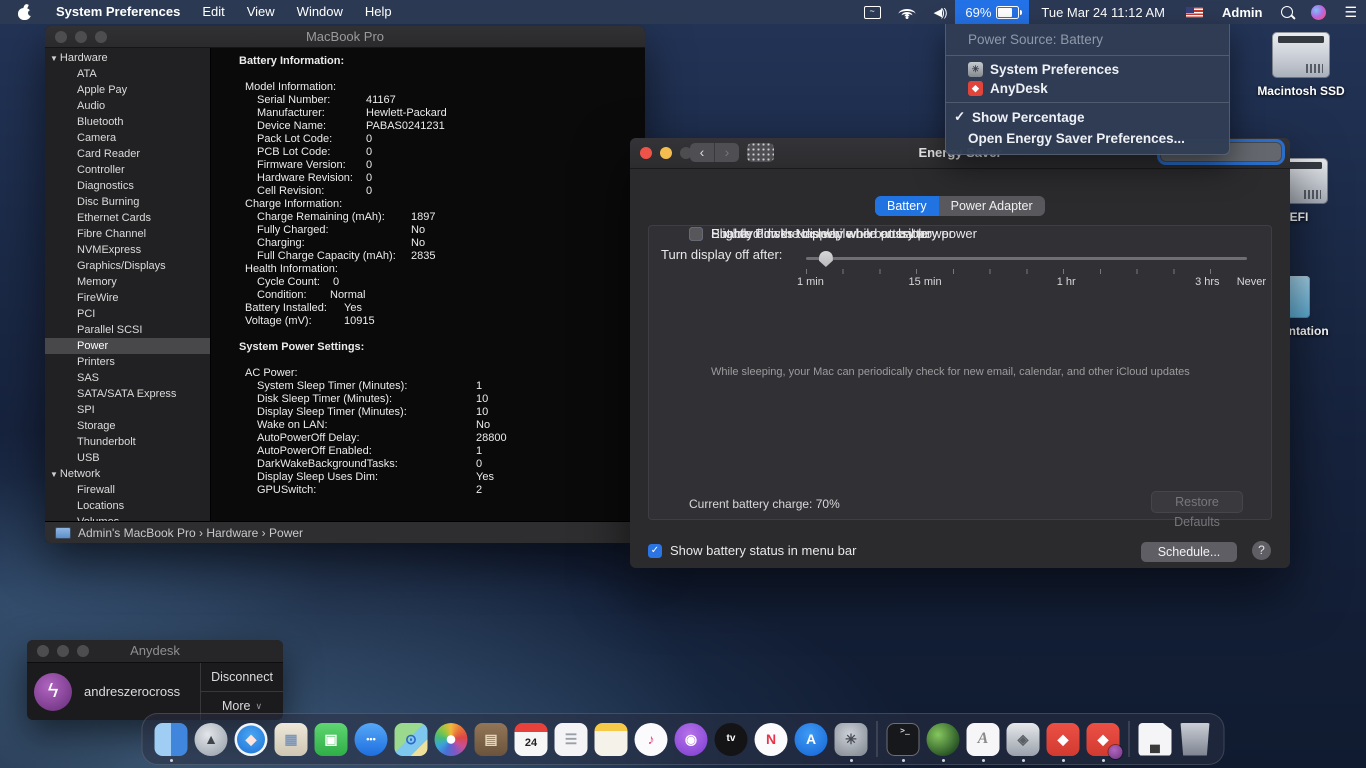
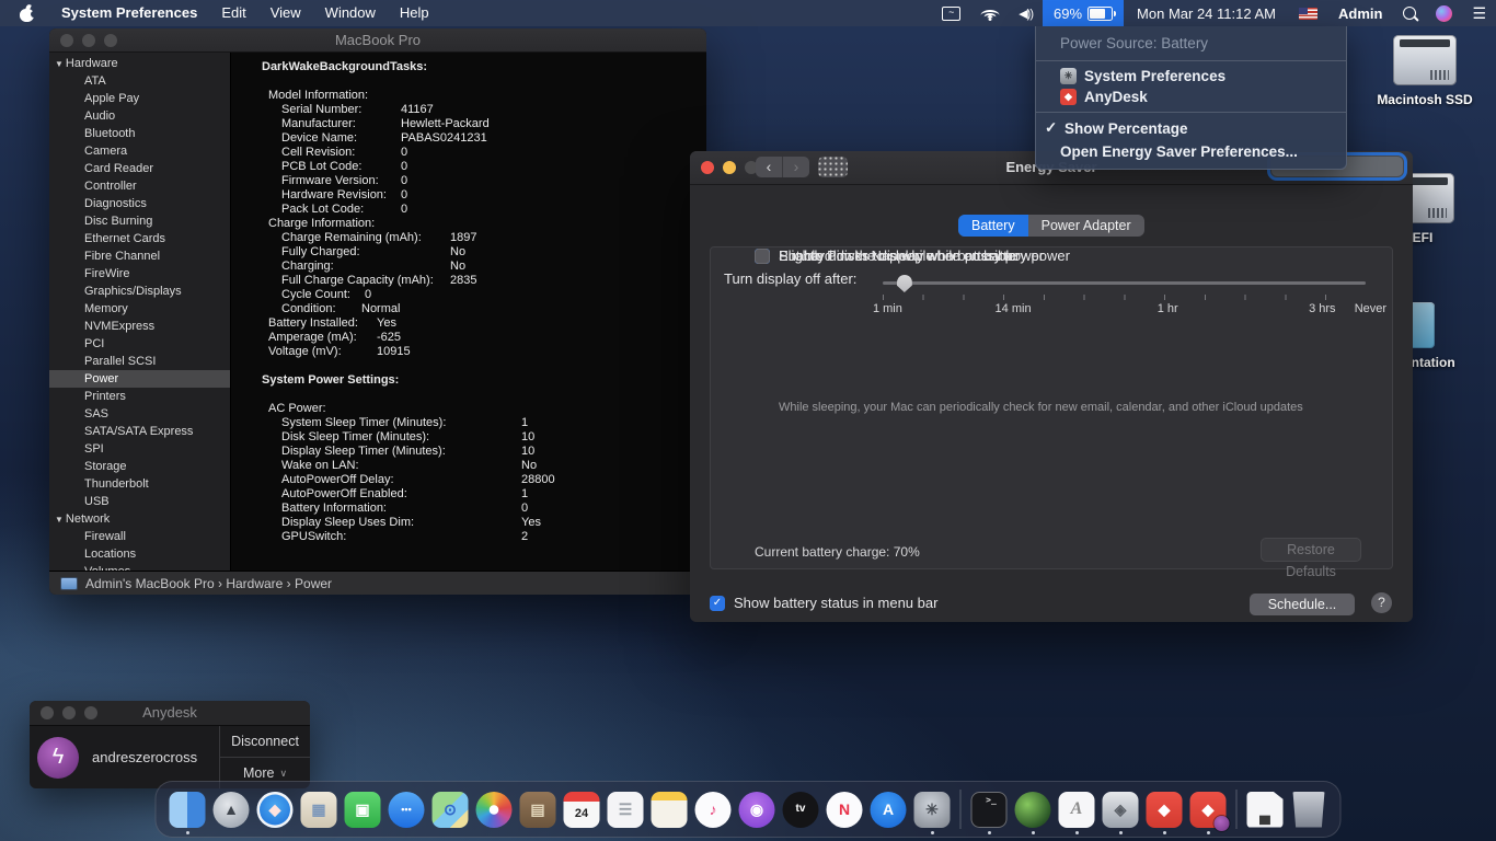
  Macintosh SSD
  EFI
  MacBook Pro
  ▼ Hardware
  ATA
  Apple Pay
  Audio
  Bluetooth
  Camera
  Card Reader
  Controller
  Diagnostics
  Disc Burning
  Ethernet Cards
  Fibre Channel
- NVMExpress
+ FireWire
  Graphics/Displays
  Memory
- FireWire
+ NVMExpress
  PCI
  Parallel SCSI
  Power
  Printers
  SAS
  SATA/SATA Express
  SPI
  Storage
  Thunderbolt
  USB
  ▼ Network
  Firewall
  Locations
- Battery Information:
+ DarkWakeBackgroundTasks:
  Model Information:
  Serial Number:
  41167
  Manufacturer:
  Hewlett-Packard
  Device Name:
  PABAS0241231
- Pack Lot Code:
+ Cell Revision:
  0
  PCB Lot Code:
  0
  Firmware Version:
  0
  Hardware Revision:
  0
- Cell Revision:
+ Pack Lot Code:
  0
  Charge Information:
  Charge Remaining (mAh):
  1897
  Fully Charged:
  No
  Charging:
  No
  Full Charge Capacity (mAh):
  2835
- Health Information:
  Cycle Count:
  0
  Condition:
  Normal
  Battery Installed:
  Yes
+ Amperage (mA):
+ -625
  Voltage (mV):
  10915
  System Power Settings:
  AC Power:
  System Sleep Timer (Minutes):
  1
  Disk Sleep Timer (Minutes):
  10
  Display Sleep Timer (Minutes):
  10
  Wake on LAN:
  No
  AutoPowerOff Delay:
  28800
  AutoPowerOff Enabled:
  1
- DarkWakeBackgroundTasks:
+ Battery Information:
  0
  Display Sleep Uses Dim:
  Yes
  GPUSwitch:
  2
  Admin's MacBook Pro › Hardware › Power
  Anydesk
  ϟ
  andreszerocross
  Disconnect
  More
  ∨
  ‹
  ›
  Battery
  Power Adapter
  Turn display off after:
  1 min
- 15 min
+ 14 min
  1 hr
  3 hrs
  Never
  Put hard disks to sleep when possible
  Slightly dim the display while on battery power
  Enable Power Nap while on battery power
  While sleeping, your Mac can periodically check for new email, calendar, and other iCloud updates
  Current battery charge: 70%
  Restore Defaults
  ✓
  Show battery status in menu bar
  Schedule...
  ?
  System Preferences
  Edit
  View
  Window
  Help
  ~
  ◀))
  69%
- Tue Mar 24 11:12 AM
+ Mon Mar 24 11:12 AM
  Admin
  ☰
  Power Source: Battery
  ✳
  System Preferences
  ◆
  AnyDesk
  ✓
  Show Percentage
  Open Energy Saver Preferences...
  ▲
  ◆
  ▦
  ▣
  •••
  ⊙
  ▤
  24
  ☰
  ♪
  ◉
  tv
  N
  A
  ✳
  >_
  A
  ◈
  ◆
  ◆
  ▄
